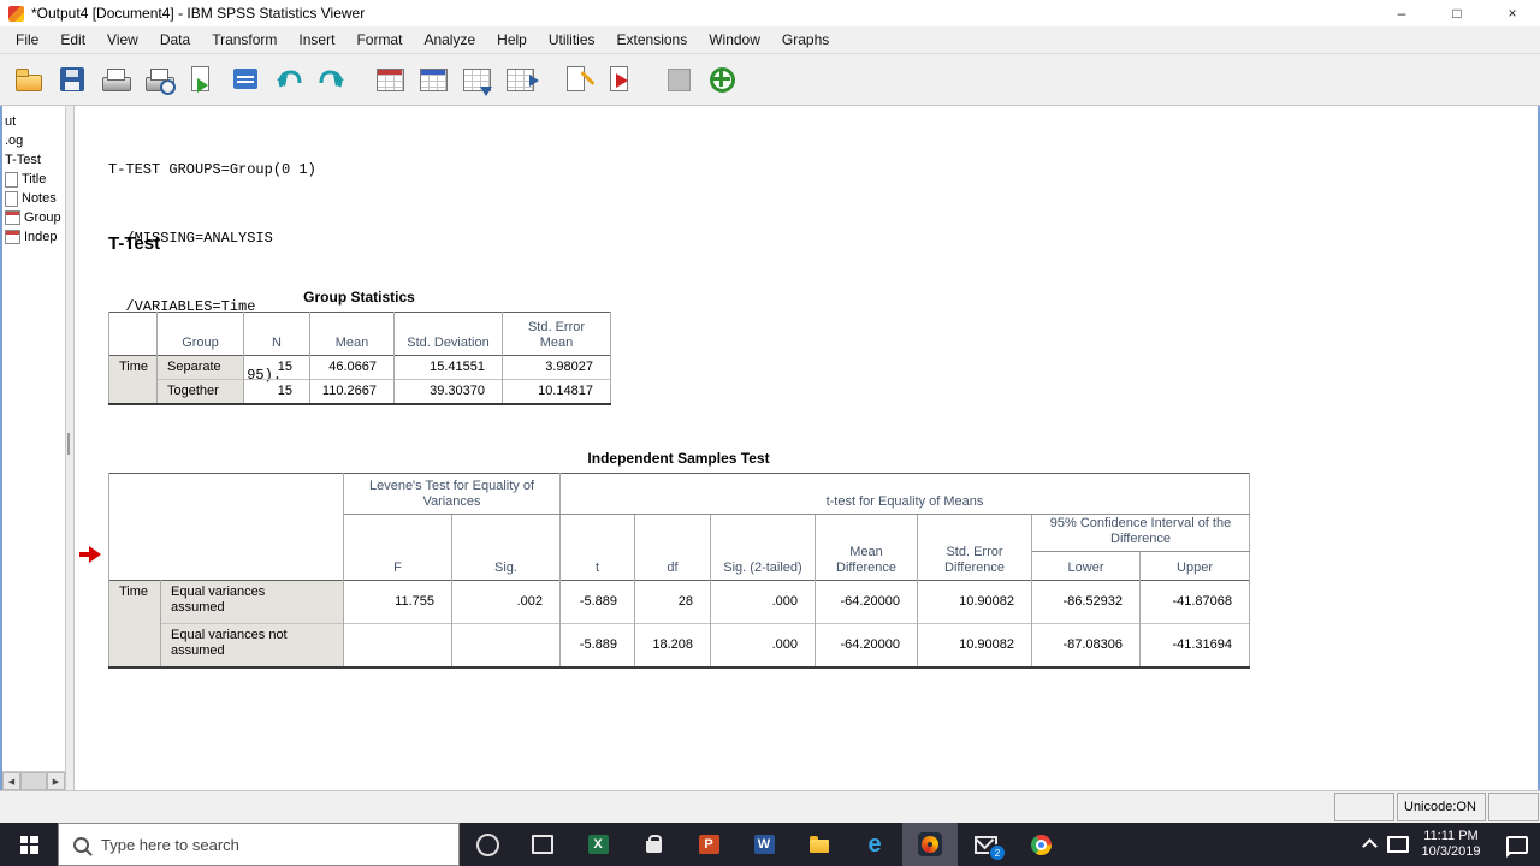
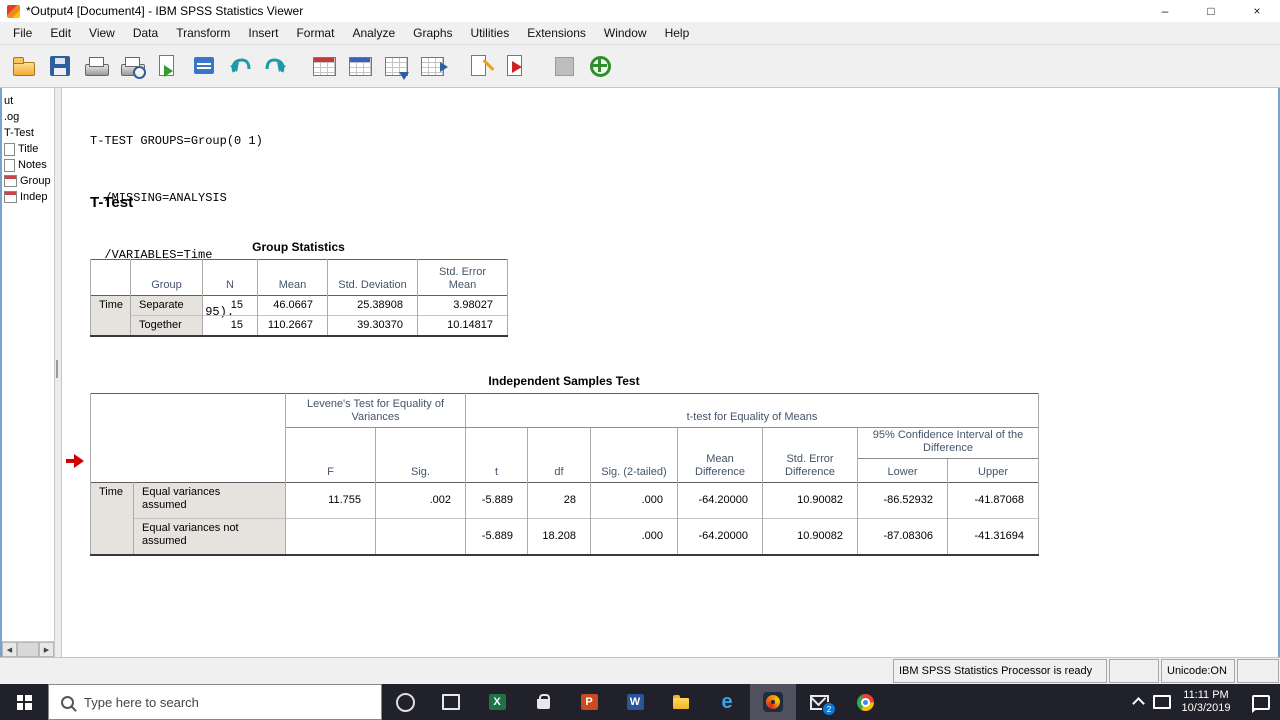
  *Output4 [Document4] - IBM SPSS Statistics Viewer
  –
  □
  ×
  File
  Edit
  View
  Data
  Transform
  Insert
  Format
  Analyze
- Help
+ Graphs
  Utilities
  Extensions
  Window
- Graphs
+ Help
  ut
  .og
  T-Test
  Title
  Notes
  Group
  Indep
  T-TEST GROUPS=Group(0 1)
  /MISSING=ANALYSIS
  /VARIABLES=Time
  T-Test
  Group Statistics
  	Group	N	Mean	Std. Deviation	Std. Error Mean
- Time	Separate	15	46.0667	15.41551	3.98027
+ Time	Separate	15	46.0667	25.38908	3.98027
  Together	15	110.2667	39.30370	10.14817
  Independent Samples Test
  	Levene's Test for Equality of Variances	t-test for Equality of Means
  F	Sig.	t	df	Sig. (2-tailed)	Mean Difference	Std. Error Difference	95% Confidence Interval of the Difference
  Lower	Upper
  Time	Equal variances assumed	11.755	.002	-5.889	28	.000	-64.20000	10.90082	-86.52932	-41.87068
  Equal variances not assumed			-5.889	18.208	.000	-64.20000	10.90082	-87.08306	-41.31694
+ IBM SPSS Statistics Processor is ready
  Unicode:ON
  Type here to search
  X
  P
  W
  e
  2
  11:11 PM
  10/3/2019
